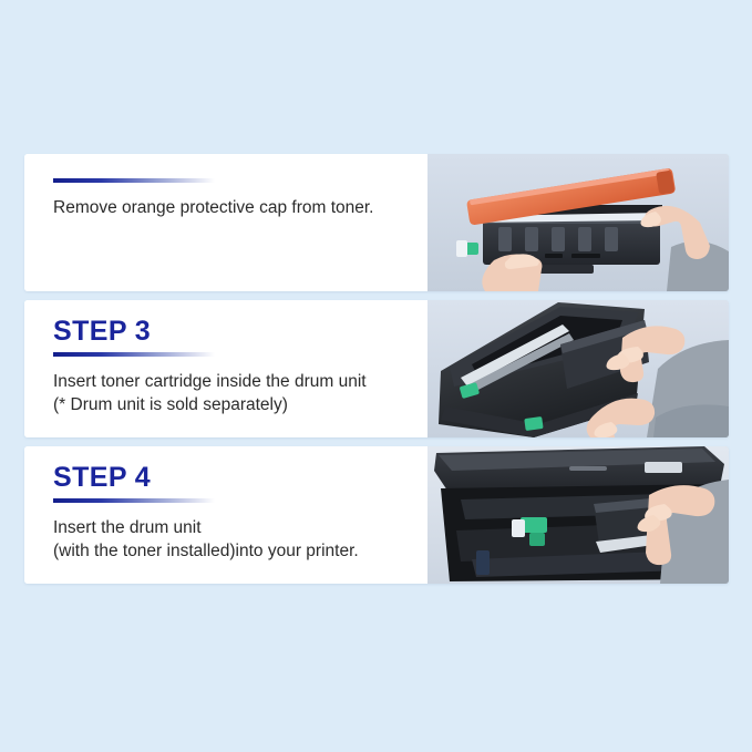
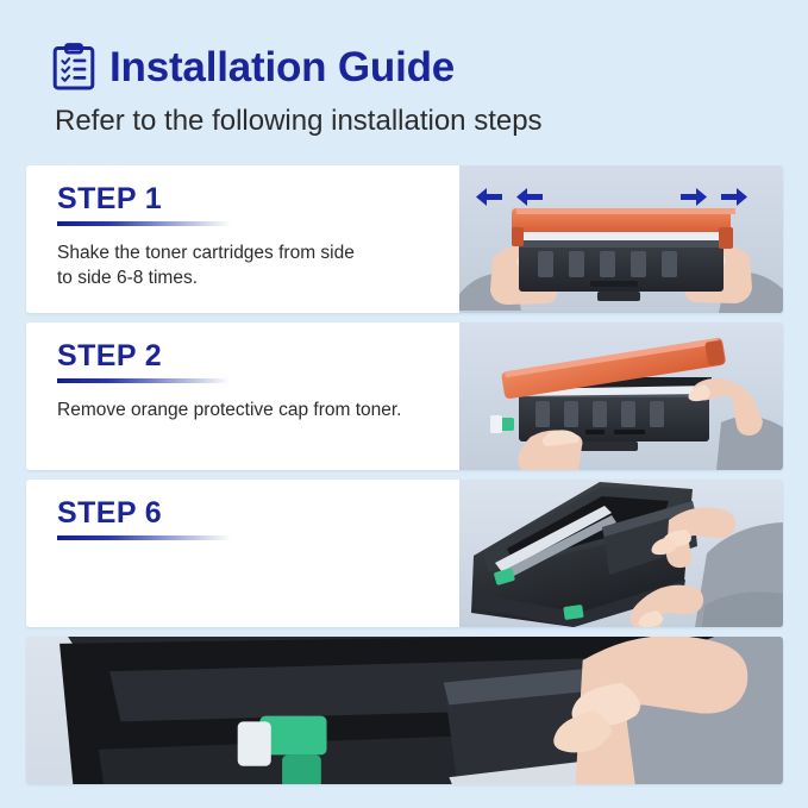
+ Installation Guide
+ Refer to the following installation steps
+ STEP 1
+ Shake the toner cartridges from side
+ to side 6-8 times.
+ STEP 2
  Remove orange protective cap from toner.
- STEP 3
+ STEP 6
- Insert toner cartridge inside the drum unit
- (* Drum unit is sold separately)
- STEP 4
- Insert the drum unit
- (with the toner installed)into your printer.
